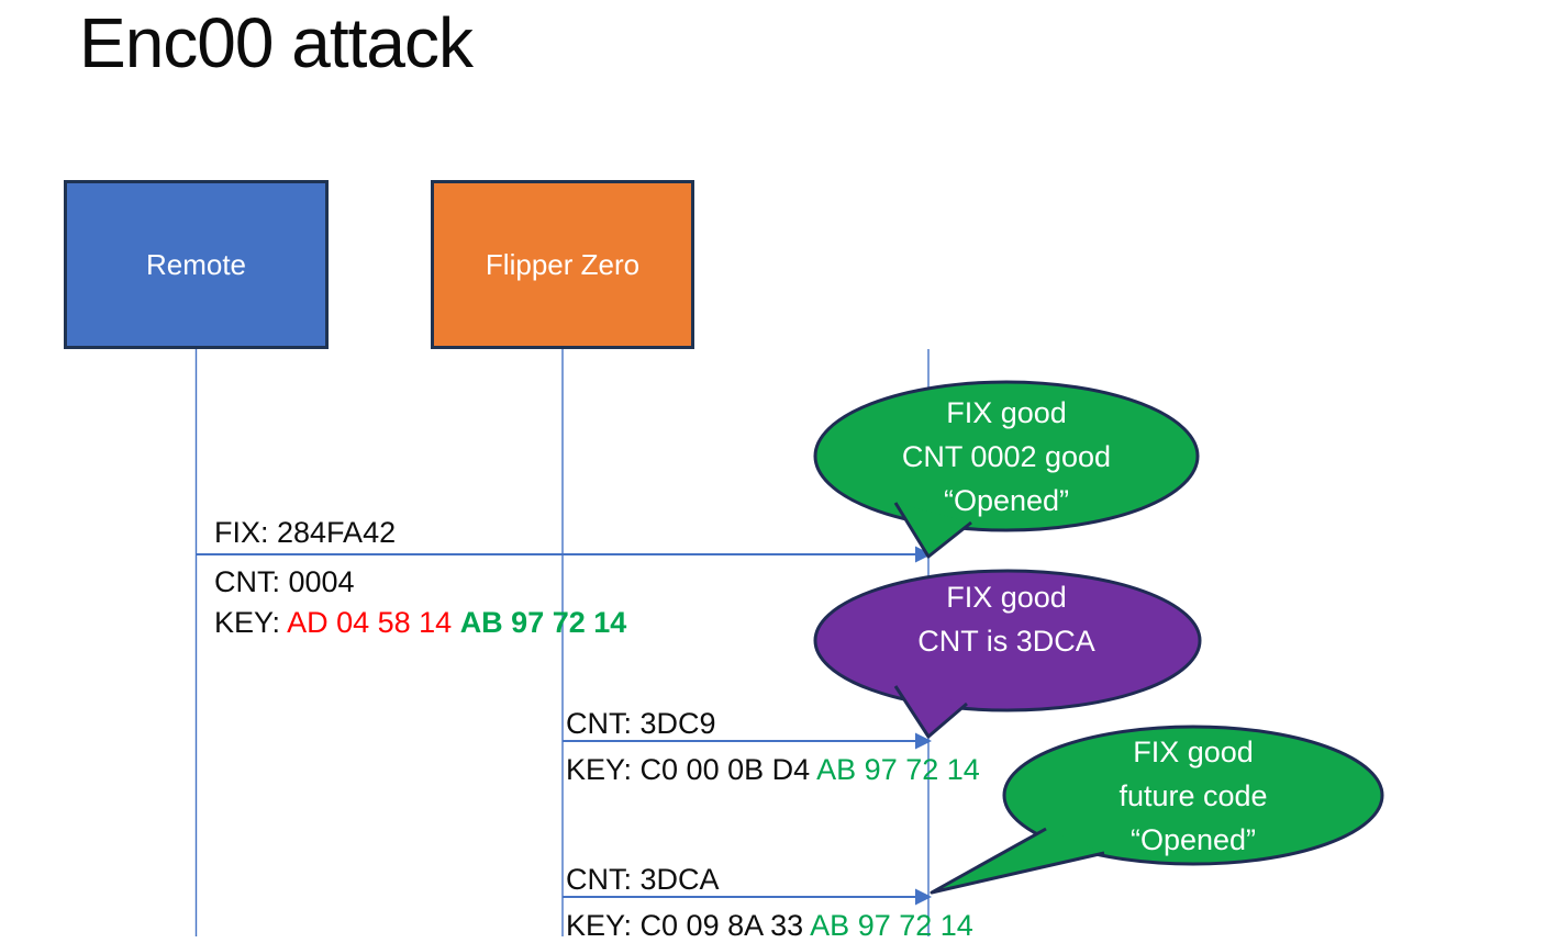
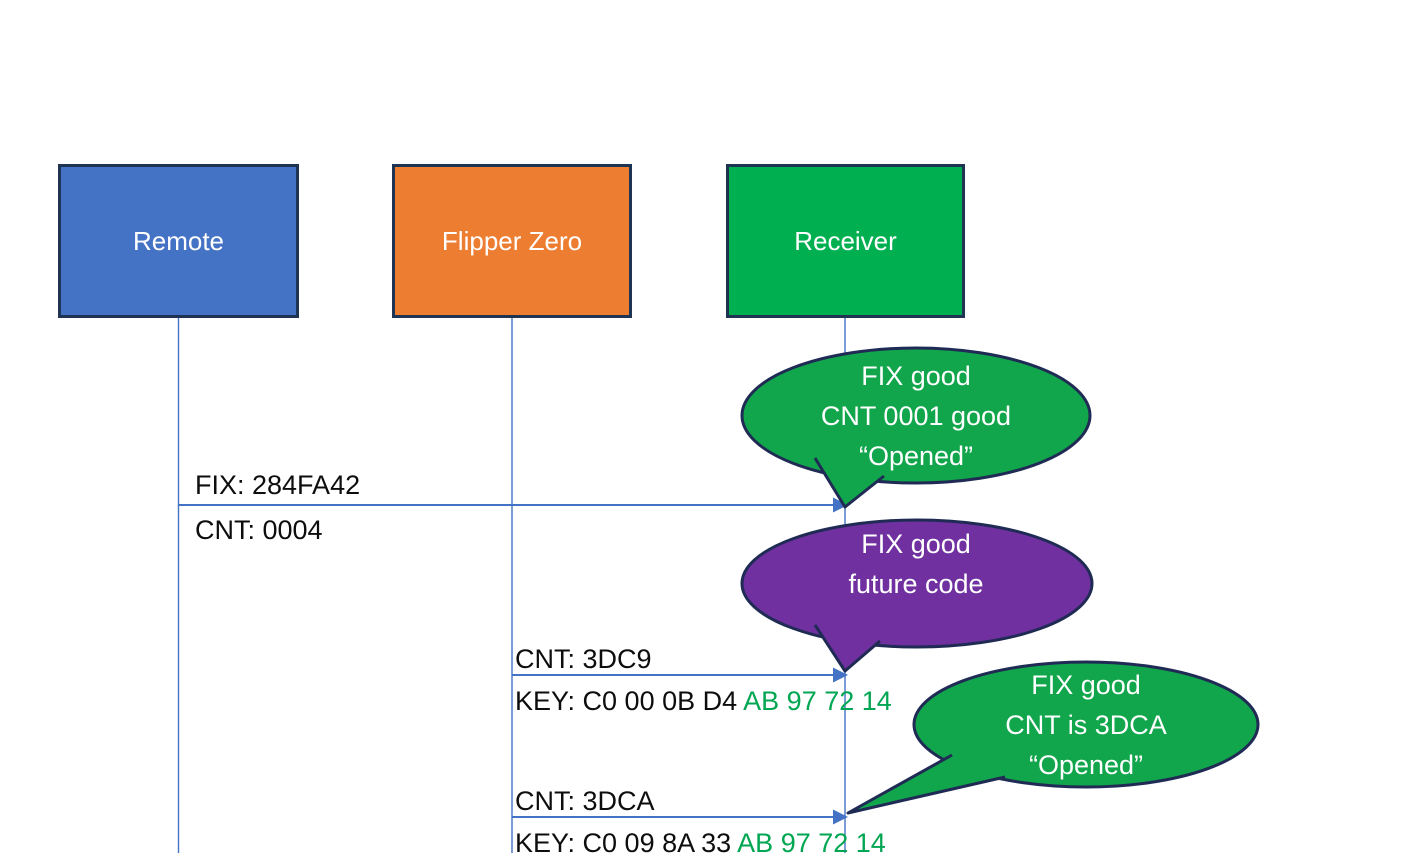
- Enc00 attack
  Remote
  Flipper Zero
+ Receiver
  FIX: 284FA42
  CNT: 0004
- KEY: AD 04 58 14 AB 97 72 14
  CNT: 3DC9
  KEY: C0 00 0B D4 AB 97 72 14
  CNT: 3DCA
  KEY: C0 09 8A 33 AB 97 72 14
  FIX good
- CNT 0002 good
+ CNT 0001 good
  “Opened”
  FIX good
- CNT is 3DCA
+ future code
  FIX good
- future code
+ CNT is 3DCA
  “Opened”
